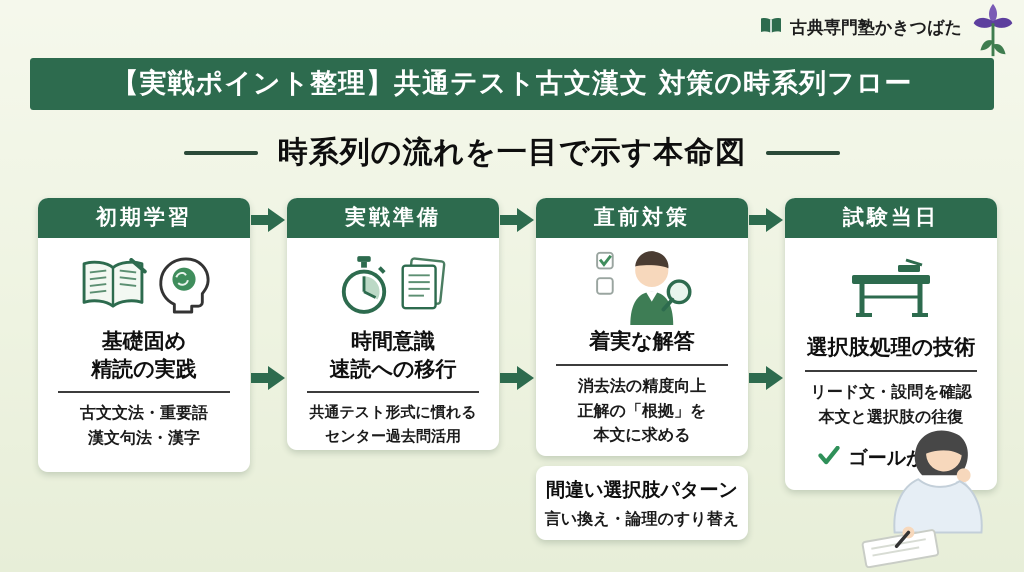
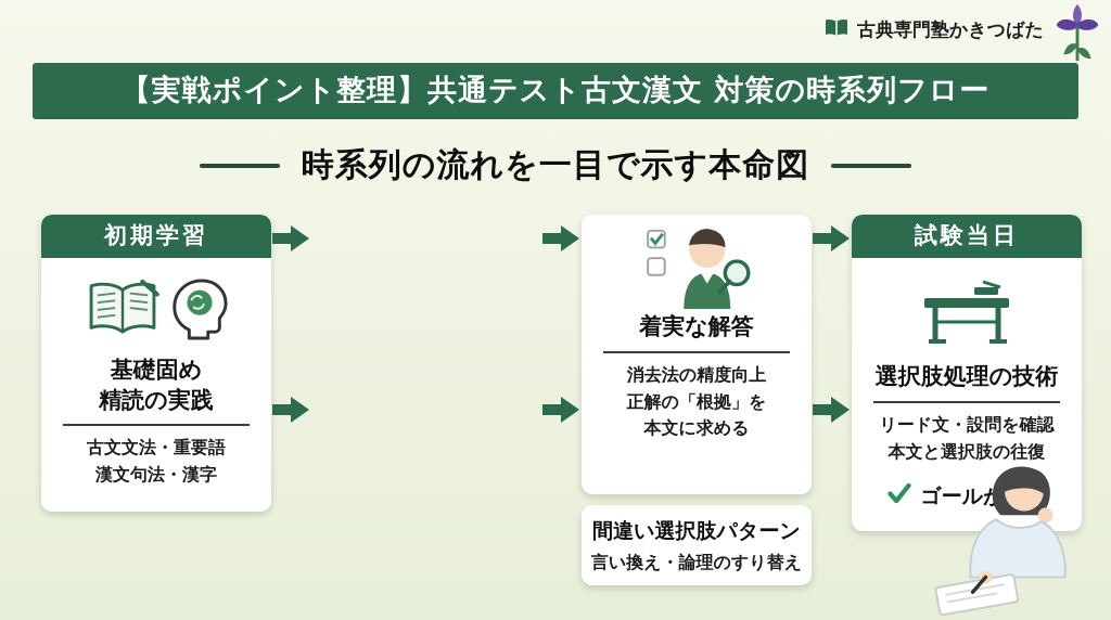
  古典専門塾かきつばた
  【実戦ポイント整理】共通テスト古文漢文 対策の時系列フロー
  時系列の流れを一目で示す本命図
  初期学習
  基礎固め
  精読の実践
  古文文法・重要語
  漢文句法・漢字
- 実戦準備
- 時間意識
- 速読への移行
- 共通テスト形式に慣れる
- センター過去問活用
- 直前対策
  着実な解答
  消去法の精度向上
  正解の「根拠」を
  本文に求める
  試験当日
  選択肢処理の技術
  リード文・設問を確認
  本文と選択肢の往復
  間違い選択肢パターン
  言い換え・論理のすり替え
